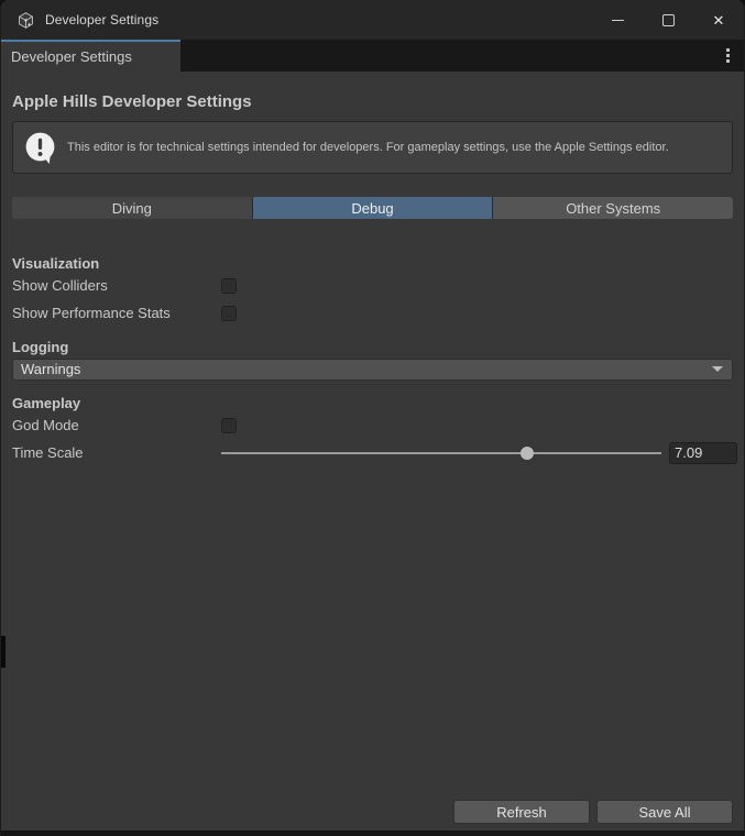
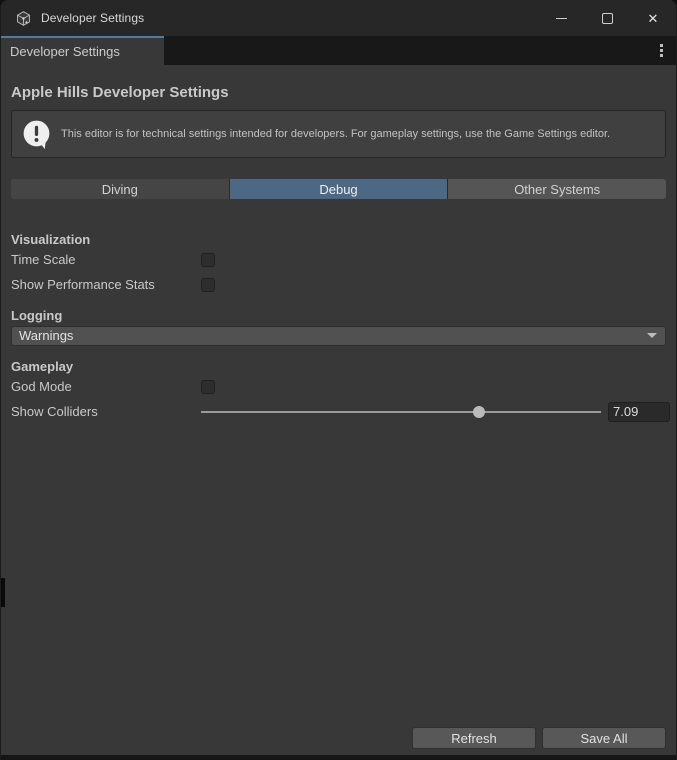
  Developer Settings
  ✕
  Developer Settings
  Apple Hills Developer Settings
- This editor is for technical settings intended for developers. For gameplay settings, use the Apple Settings editor.
+ This editor is for technical settings intended for developers. For gameplay settings, use the Game Settings editor.
  Diving
  Debug
  Other Systems
  Visualization
- Show Colliders
+ Time Scale
  Show Performance Stats
  Logging
  Warnings
  Gameplay
  God Mode
- Time Scale
+ Show Colliders
  7.09
  Refresh
  Save All
